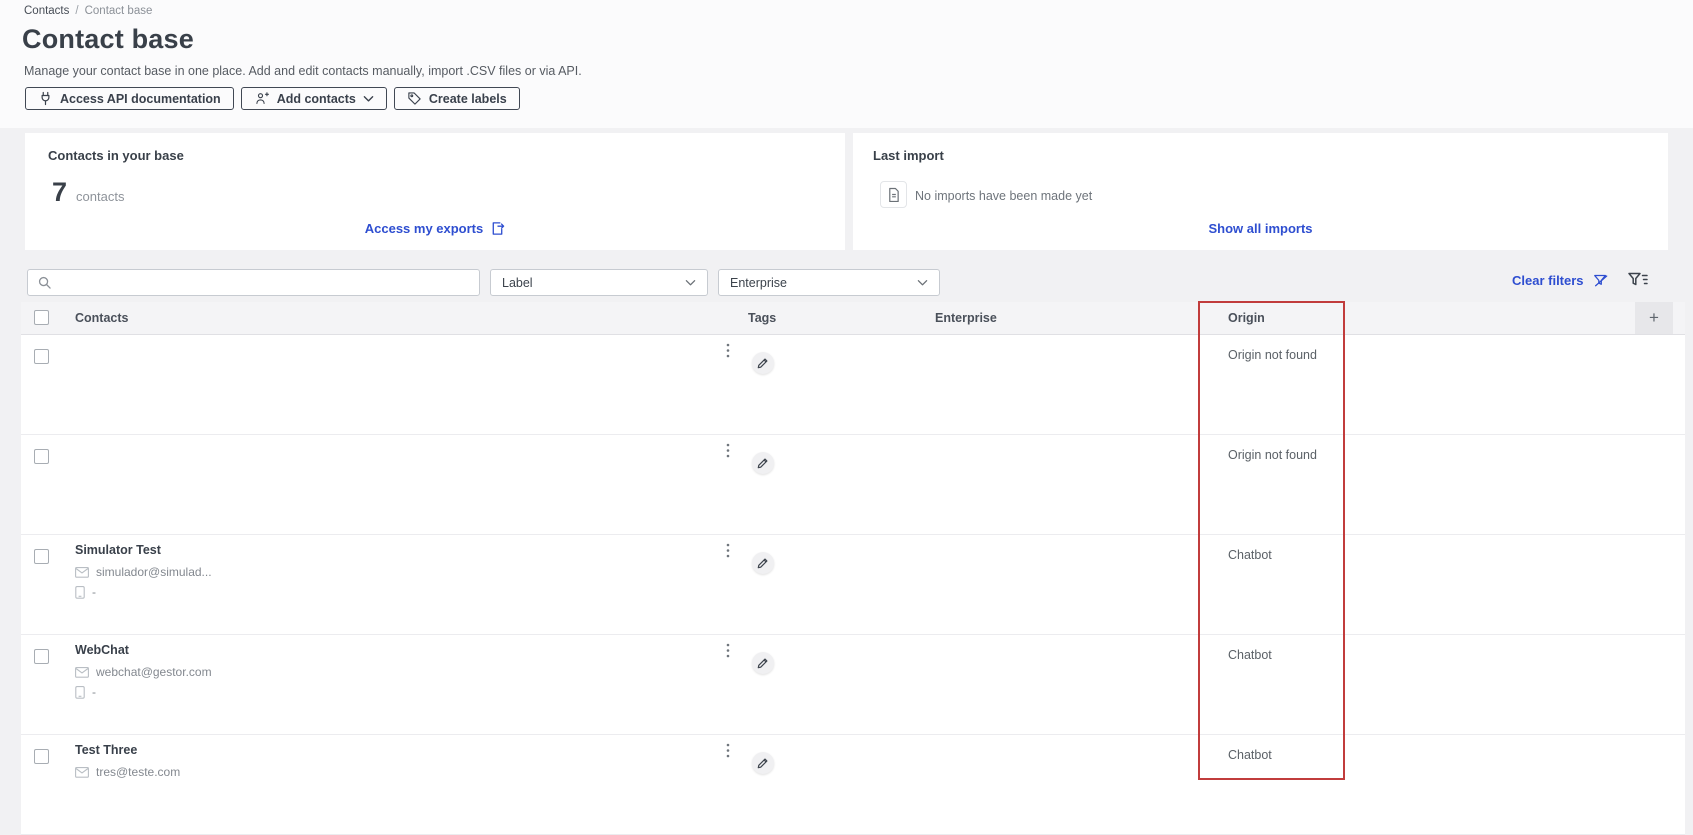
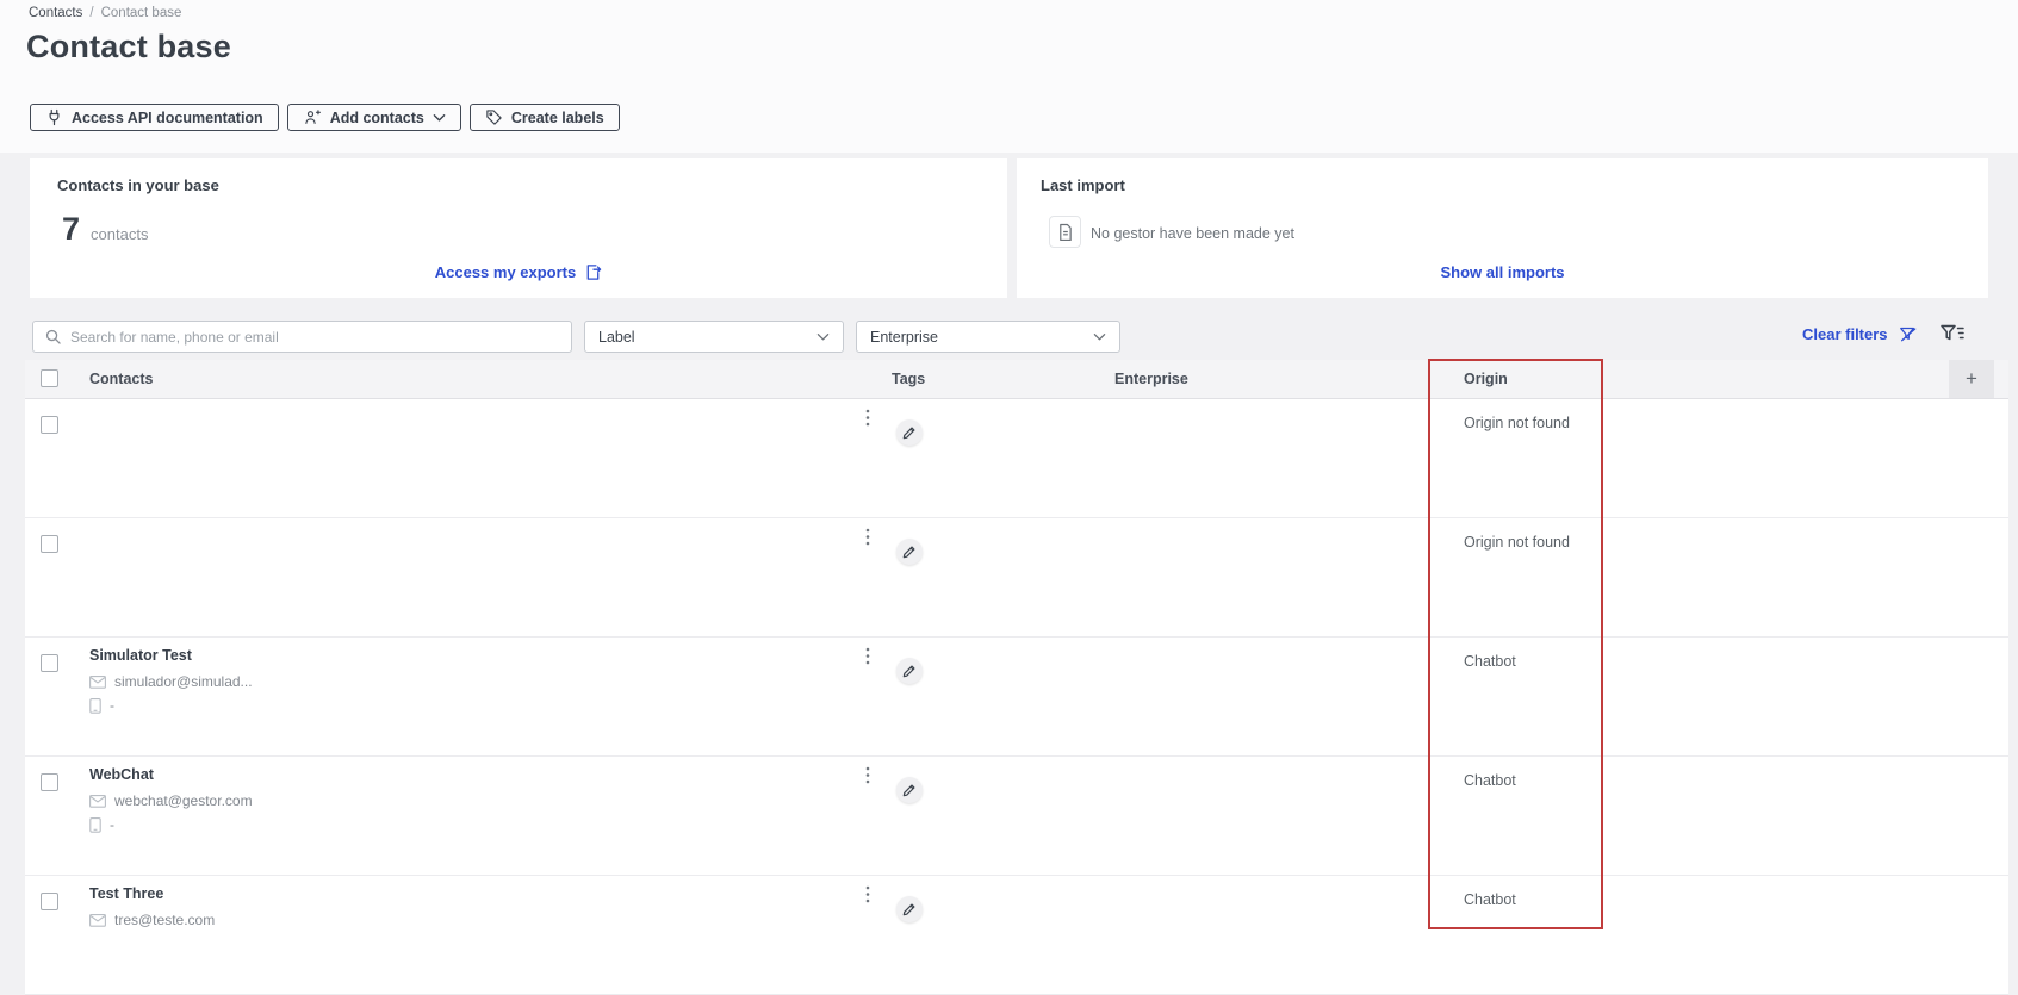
  Contacts
  /
  Contact base
  Contact base
- Manage your contact base in one place. Add and edit contacts manually, import .CSV files or via API.
  Access API documentation
  Add contacts
  Create labels
  Contacts in your base
  7
  contacts
  Access my exports
  Last import
- No imports have been made yet
+ No gestor have been made yet
  Show all imports
+ Search for name, phone or email
  Label
  Enterprise
  Clear filters
  Contacts
  Tags
  Enterprise
  Origin
  +
  Origin not found
  Origin not found
  Simulator Test
  simulador@simulad...
  -
  Chatbot
  WebChat
  webchat@gestor.com
  -
  Chatbot
  Test Three
  tres@teste.com
  Chatbot
